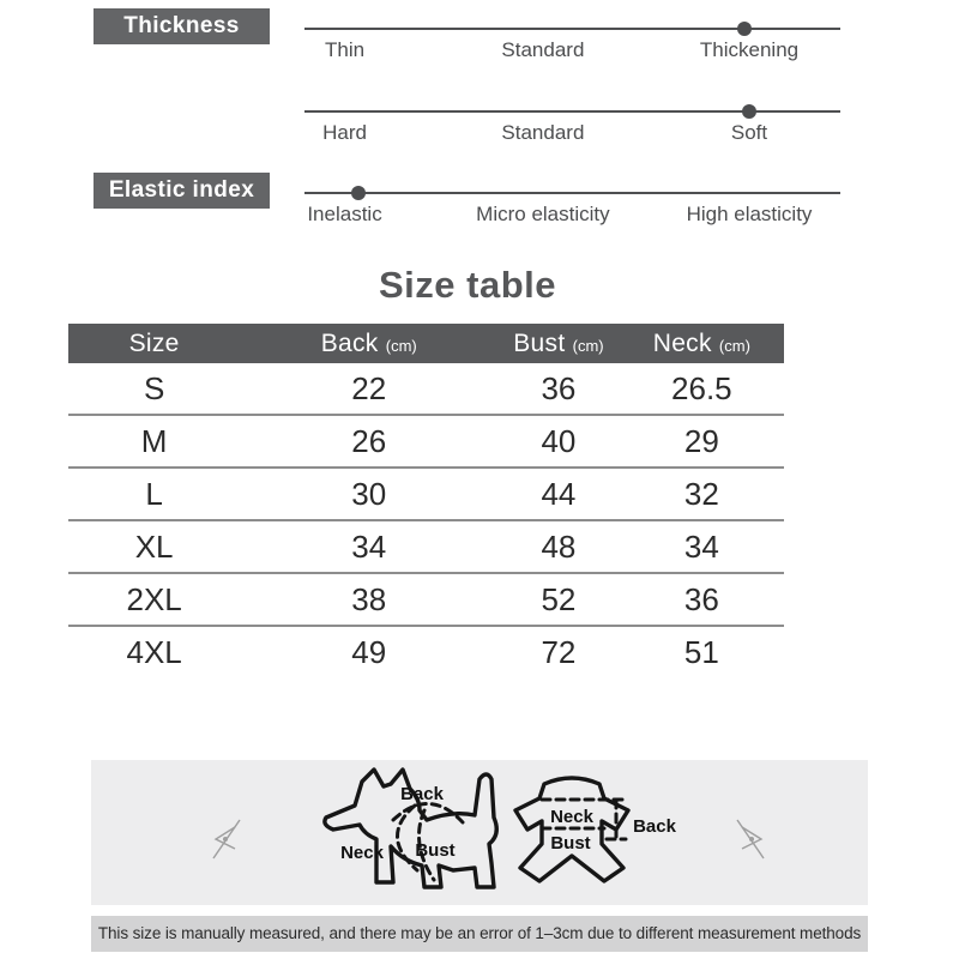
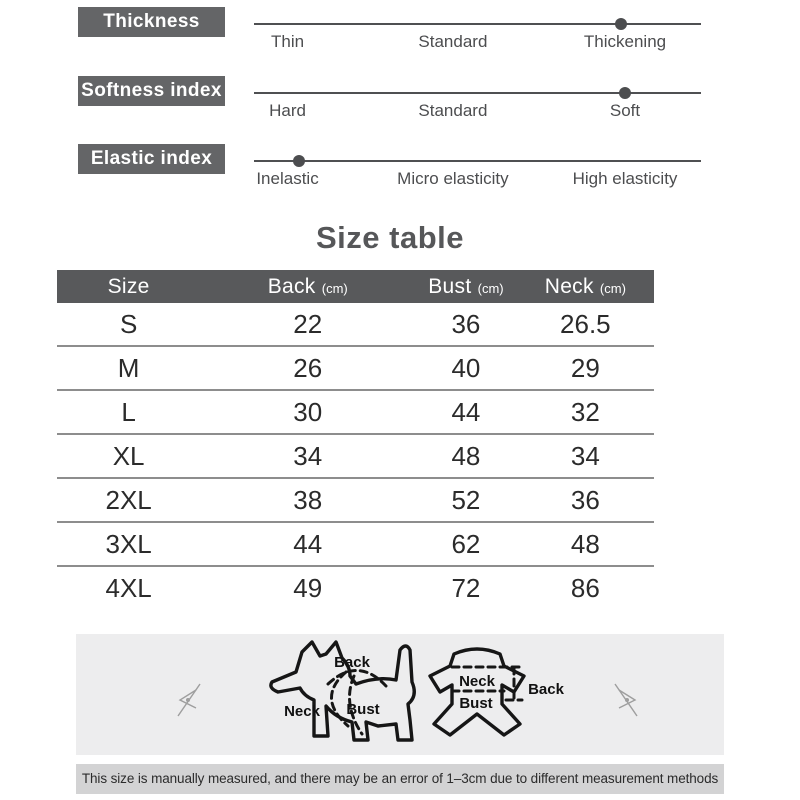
  Thin
  Standard
  Thickening
+ Softness index
  Hard
  Standard
  Soft
  Elastic index
  Inelastic
  Micro elasticity
  High elasticity
  Size table
  Size	Back (cm)	Bust (cm)	Neck (cm)
  S	22	36	26.5
  M	26	40	29
  L	30	44	32
  XL	34	48	34
  2XL	38	52	36
+ 3XL	44	62	48
- 4XL	49	72	51
+ 4XL	49	72	86
  Back
  Neck
  Bust
  Neck
  Bust
  Back
  This size is manually measured, and there may be an error of 1–3cm due to different measurement methods
